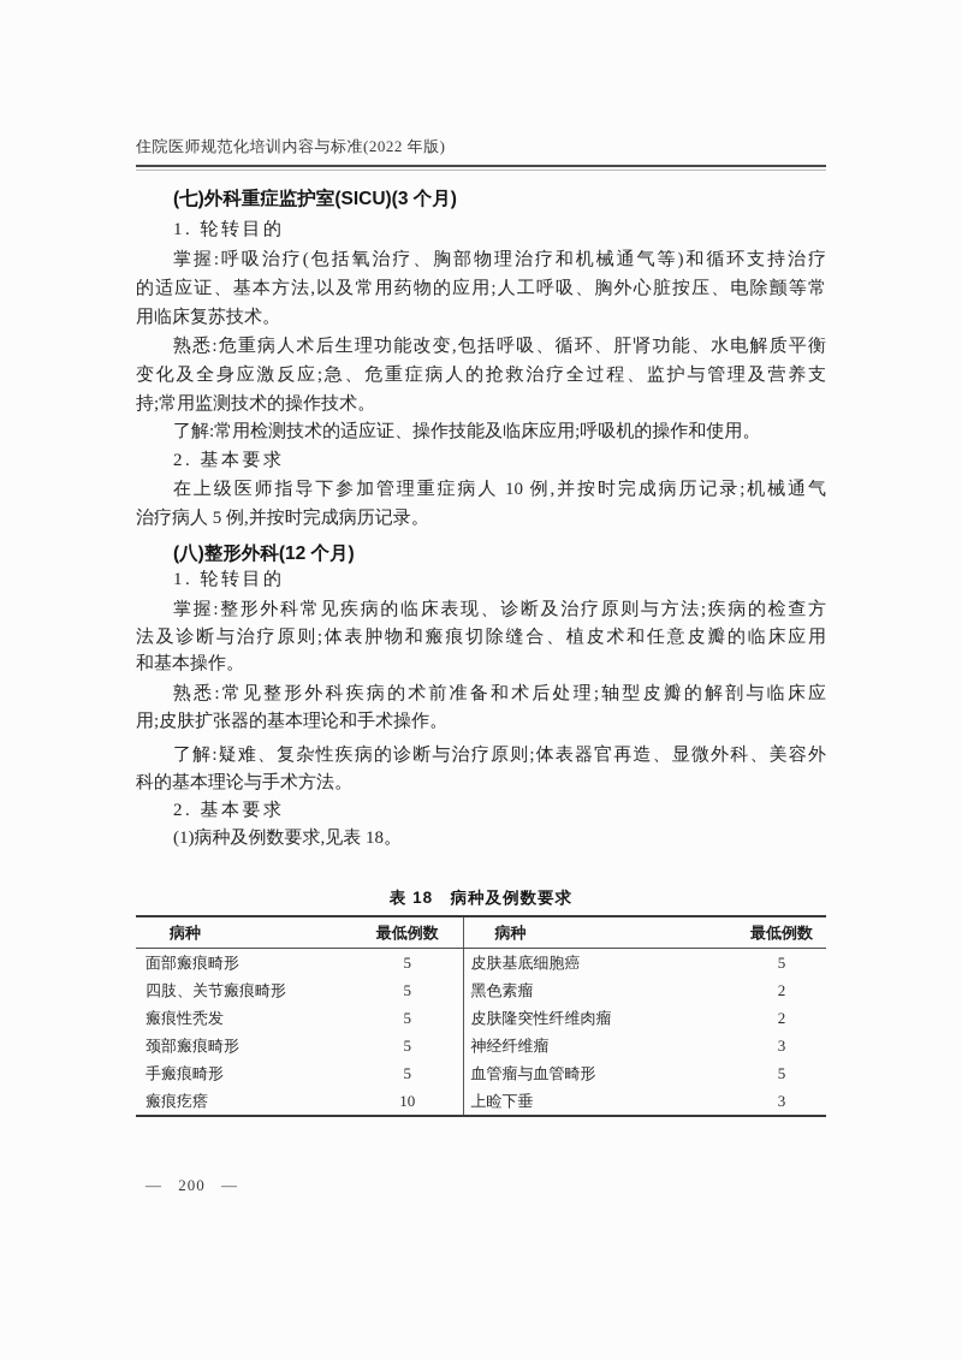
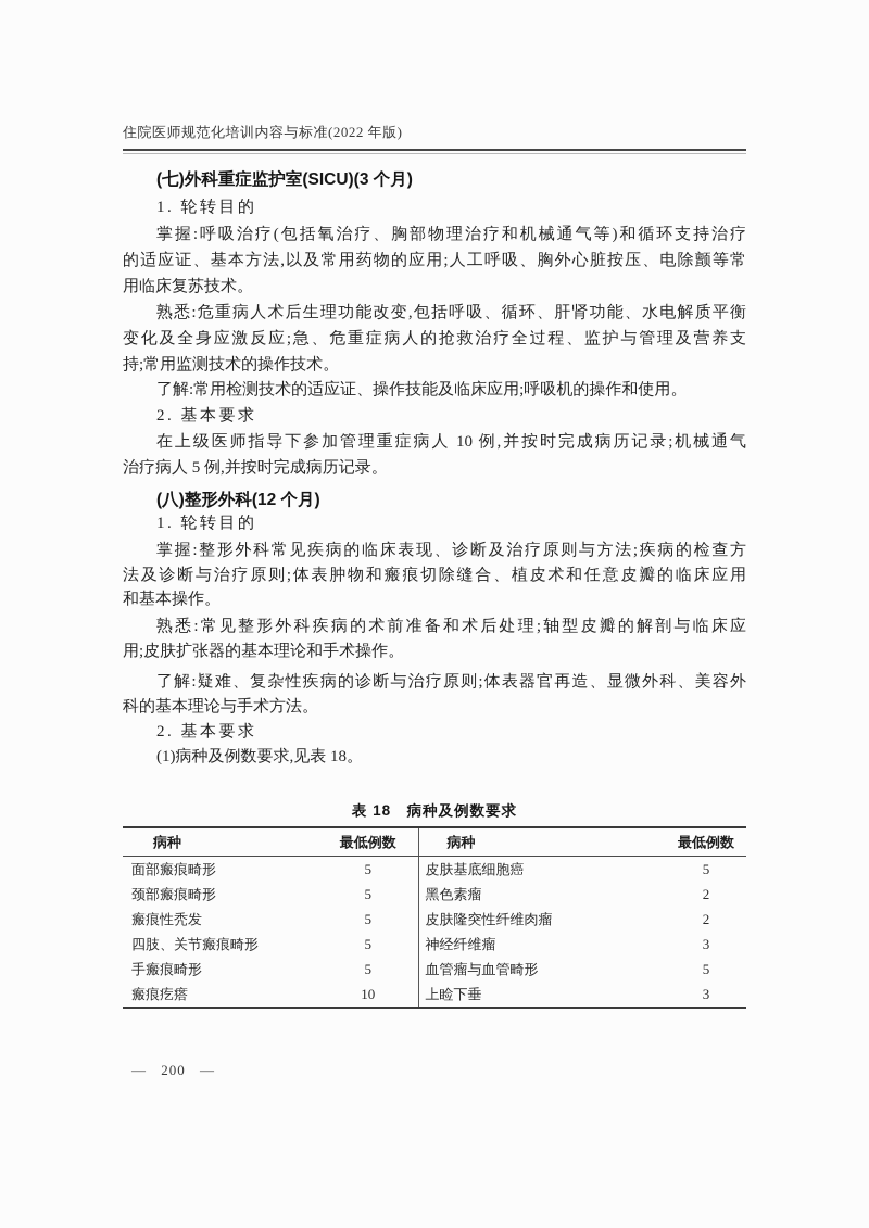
  住院医师规范化培训内容与标准(2022 年版)
  (七)外科重症监护室(SICU)(3 个月)
  1. 轮转目的
  掌握:呼吸治疗(包括氧治疗、胸部物理治疗和机械通气等)和循环支持治疗
  的适应证、基本方法,以及常用药物的应用;人工呼吸、胸外心脏按压、电除颤等常
  用临床复苏技术。
  熟悉:危重病人术后生理功能改变,包括呼吸、循环、肝肾功能、水电解质平衡
  变化及全身应激反应;急、危重症病人的抢救治疗全过程、监护与管理及营养支
  持;常用监测技术的操作技术。
  了解:常用检测技术的适应证、操作技能及临床应用;呼吸机的操作和使用。
  2. 基本要求
  在上级医师指导下参加管理重症病人 10 例,并按时完成病历记录;机械通气
  治疗病人 5 例,并按时完成病历记录。
  (八)整形外科(12 个月)
  1. 轮转目的
  掌握:整形外科常见疾病的临床表现、诊断及治疗原则与方法;疾病的检查方
  法及诊断与治疗原则;体表肿物和瘢痕切除缝合、植皮术和任意皮瓣的临床应用
  和基本操作。
  熟悉:常见整形外科疾病的术前准备和术后处理;轴型皮瓣的解剖与临床应
  用;皮肤扩张器的基本理论和手术操作。
  了解:疑难、复杂性疾病的诊断与治疗原则;体表器官再造、显微外科、美容外
  科的基本理论与手术方法。
  2. 基本要求
  (1)病种及例数要求,见表 18。
  表 18 病种及例数要求
  病种	最低例数	病种	最低例数
  面部瘢痕畸形	5	皮肤基底细胞癌	5
- 四肢、关节瘢痕畸形	5	黑色素瘤	2
+ 颈部瘢痕畸形	5	黑色素瘤	2
  瘢痕性秃发	5	皮肤隆突性纤维肉瘤	2
- 颈部瘢痕畸形	5	神经纤维瘤	3
+ 四肢、关节瘢痕畸形	5	神经纤维瘤	3
  手瘢痕畸形	5	血管瘤与血管畸形	5
  瘢痕疙瘩	10	上睑下垂	3
  — 200 —
